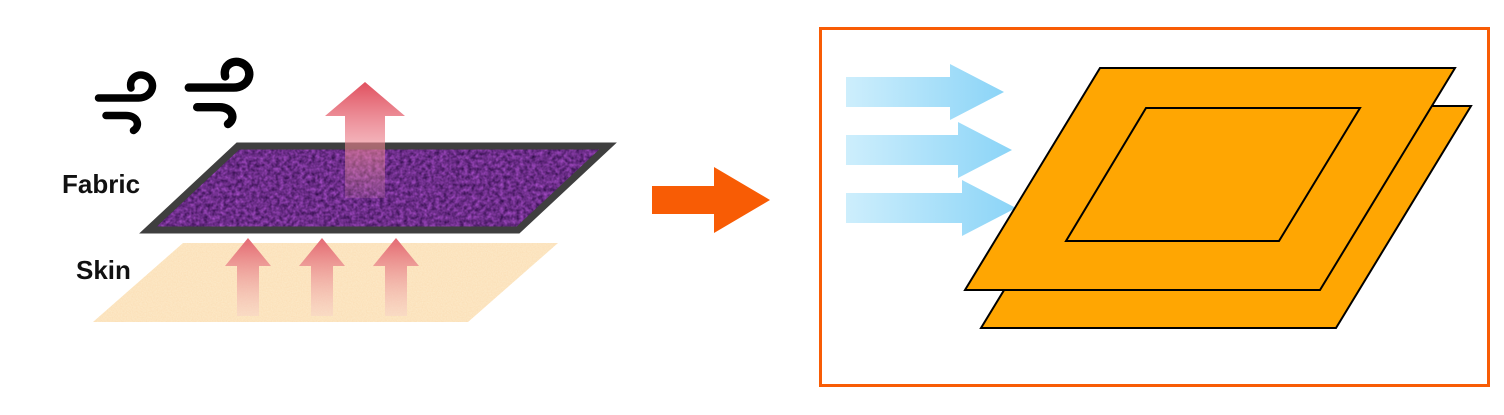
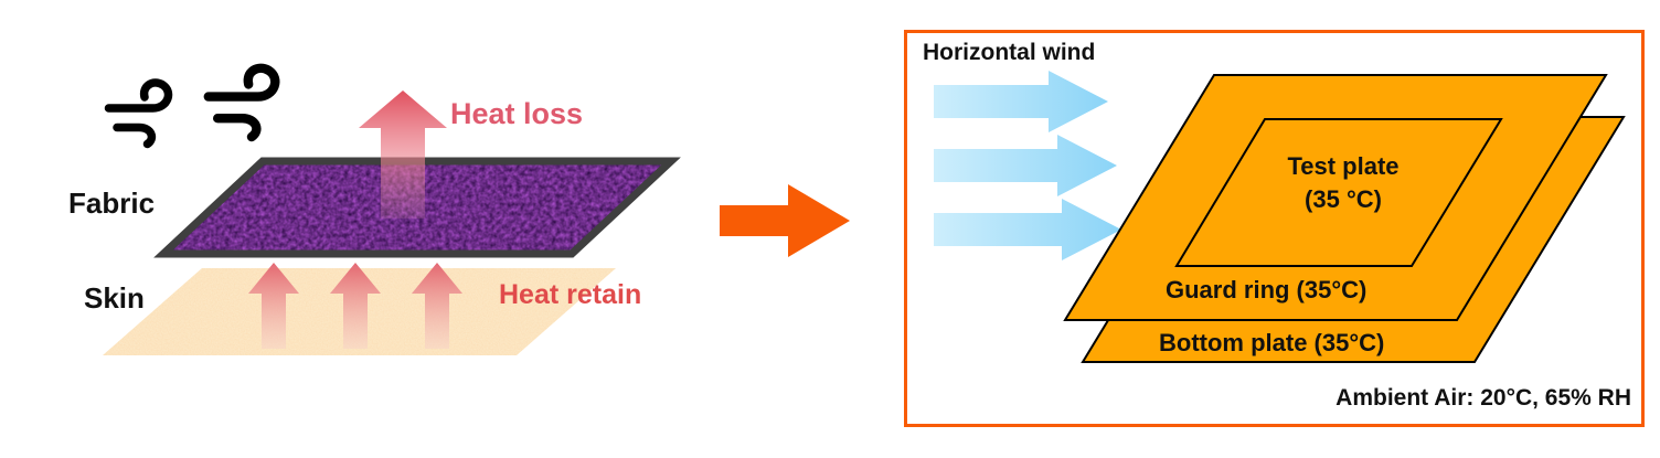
  Fabric
  Skin
+ Heat loss
+ Heat retain
+ Horizontal wind
+ Test plate
+ (35 °C)
+ Guard ring (35°C)
+ Bottom plate (35°C)
+ Ambient Air: 20°C, 65% RH
